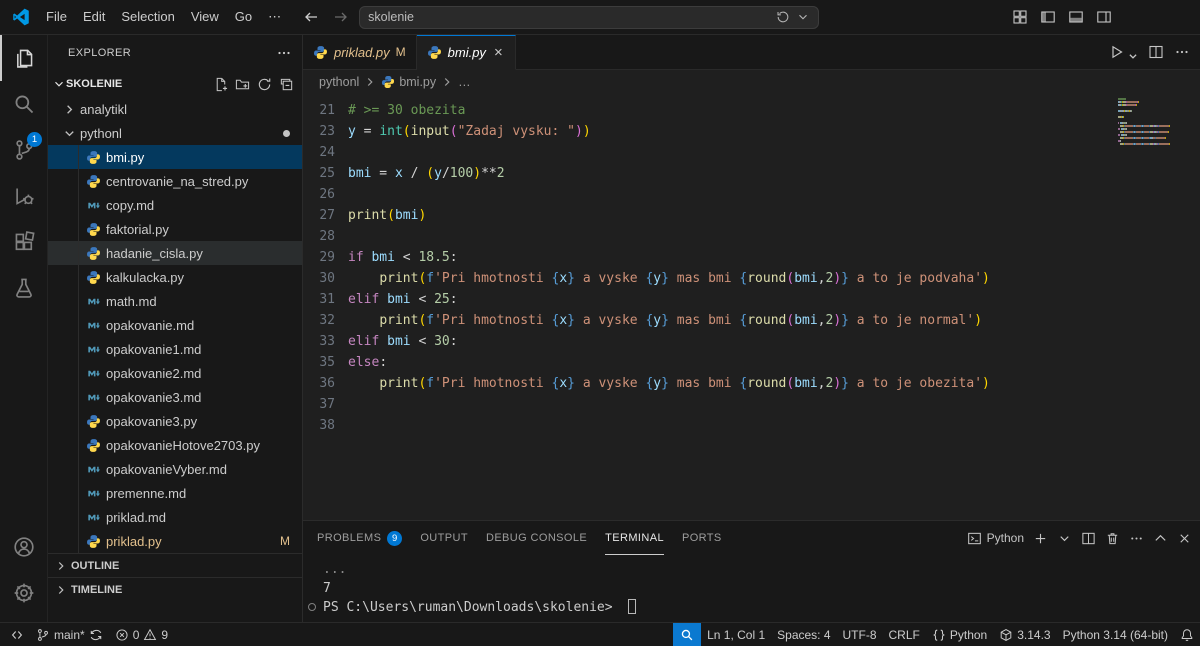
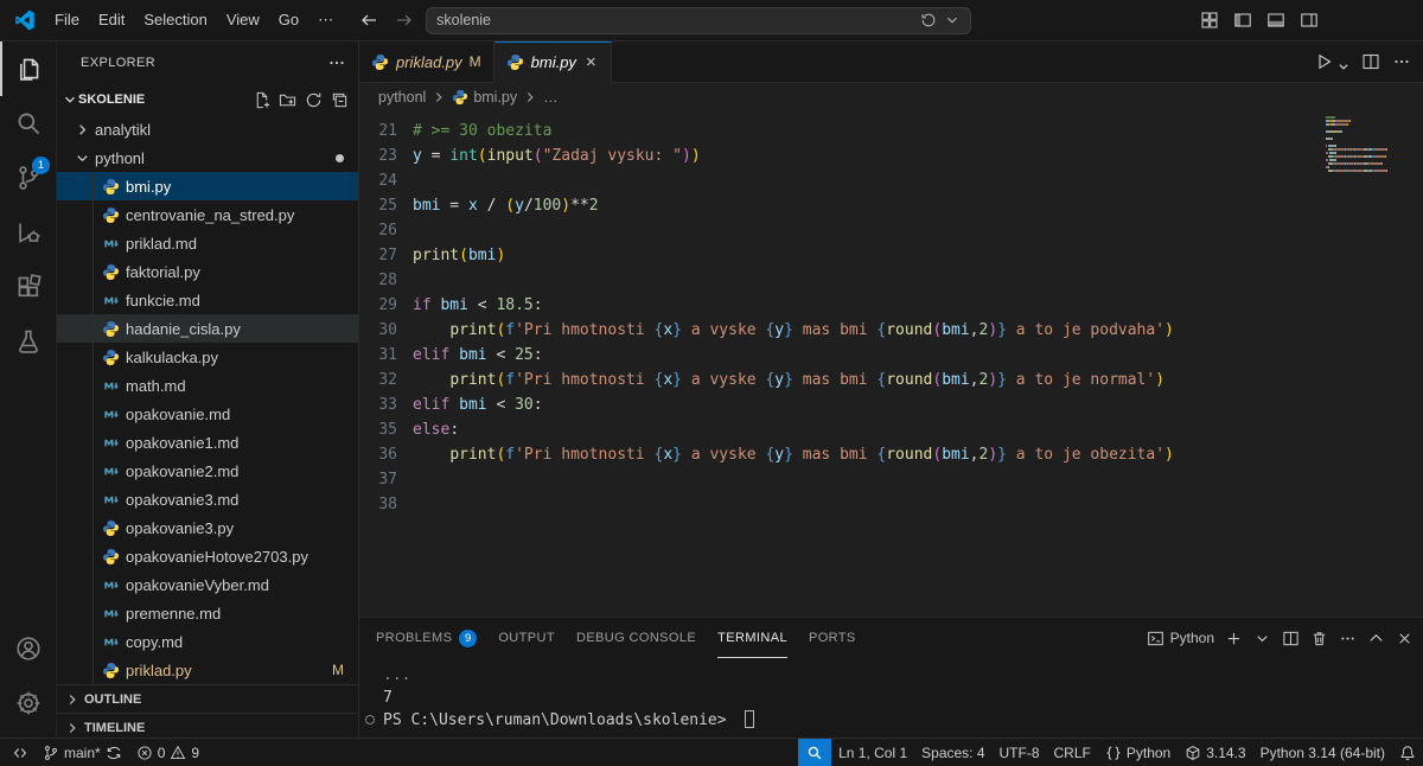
  File
  Edit
  Selection
  View
  Go
  ⋯
  skolenie
  1
  EXPLORER
  SKOLENIE
  analytikl
  pythonl
  bmi.py
  centrovanie_na_stred.py
- copy.md
+ priklad.md
  faktorial.py
+ funkcie.md
  hadanie_cisla.py
  kalkulacka.py
  math.md
  opakovanie.md
  opakovanie1.md
  opakovanie2.md
  opakovanie3.md
  opakovanie3.py
  opakovanieHotove2703.py
  opakovanieVyber.md
  premenne.md
- priklad.md
+ copy.md
  priklad.py
  M
  OUTLINE
  TIMELINE
  priklad.py
  M
  bmi.py
  ×
  pythonl
  bmi.py
  …
  21
  # >= 30 obezita
  23
  y = int(input("Zadaj vysku: "))
  24
  25
  bmi = x / (y/100)**2
  26
  27
  print(bmi)
  28
  29
  if bmi < 18.5:
  30
  print(f'Pri hmotnosti {x} a vyske {y} mas bmi {round(bmi,2)} a to je podvaha')
  31
  elif bmi < 25:
  32
  print(f'Pri hmotnosti {x} a vyske {y} mas bmi {round(bmi,2)} a to je normal')
  33
  elif bmi < 30:
  35
  else:
  36
  print(f'Pri hmotnosti {x} a vyske {y} mas bmi {round(bmi,2)} a to je obezita')
  37
  38
  PROBLEMS
  9
  OUTPUT
  DEBUG CONSOLE
  TERMINAL
  PORTS
  Python
  ...
  7
  PS C:\Users\ruman\Downloads\skolenie>
  main*
  0
  9
  Ln 1, Col 1
  Spaces: 4
  UTF-8
  CRLF
  Python
  3.14.3
  Python 3.14 (64-bit)
